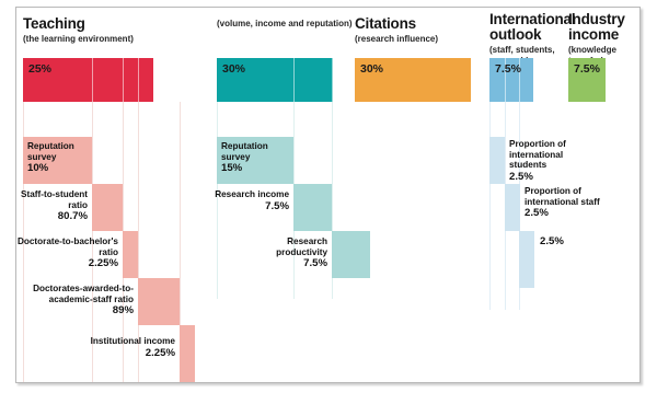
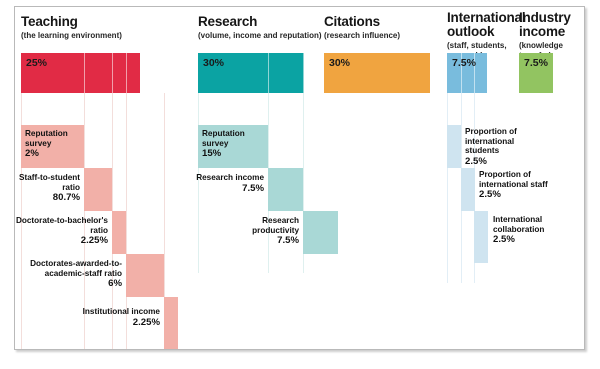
  Teaching
  (the learning environment)
  25%
  Reputation survey
- 10%
+ 2%
  Staff-to-student ratio
  80.7%
  Doctorate-to-bachelor's ratio
  2.25%
  Doctorates-awarded-to-academic-staff ratio
- 89%
+ 6%
  Institutional income
  2.25%
+ Research
  (volume, income and reputation)
  30%
  Reputation survey
  15%
  Research income
  7.5%
  Research productivity
  7.5%
  Citations
  (research influence)
  30%
  Internationa outlook
  7.5%
  Proportion of international students
  2.5%
  Proportion of international staff
  2.5%
+ International collaboration
  2.5%
  Industry income
  7.5%
